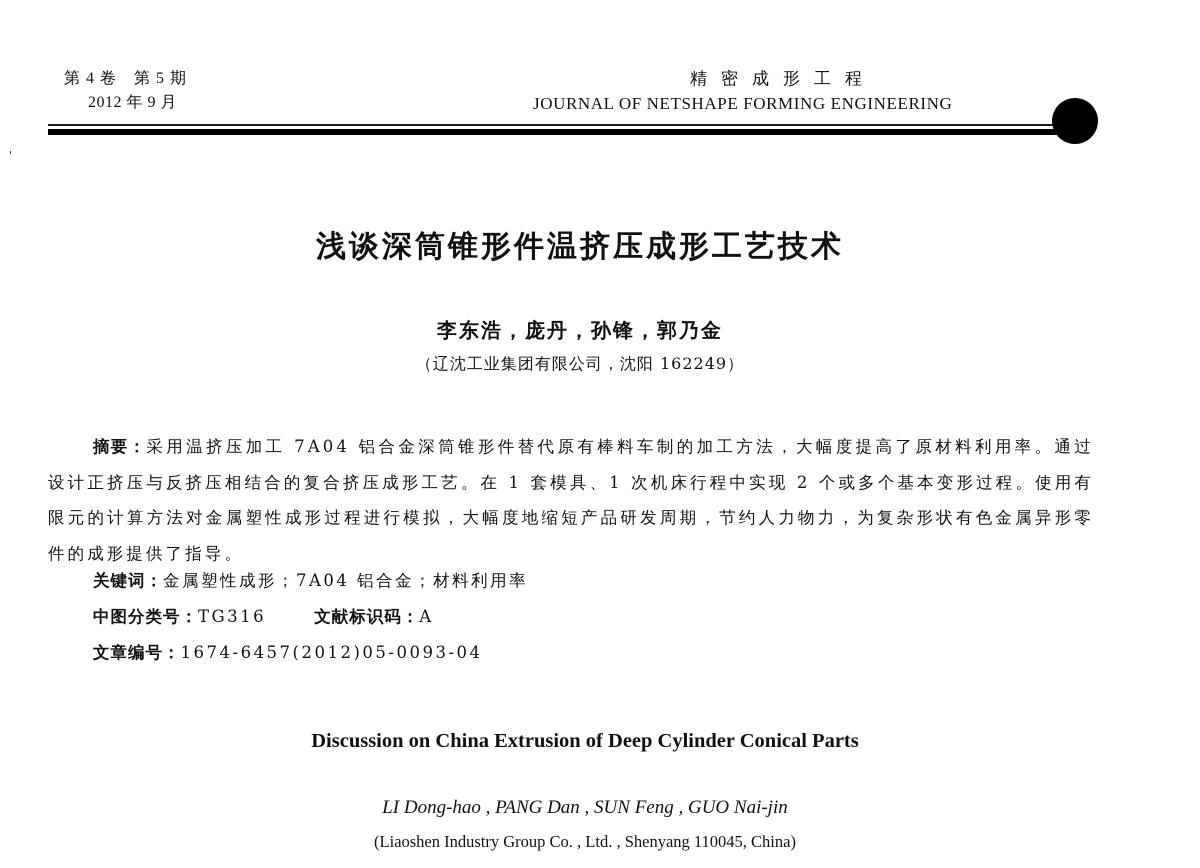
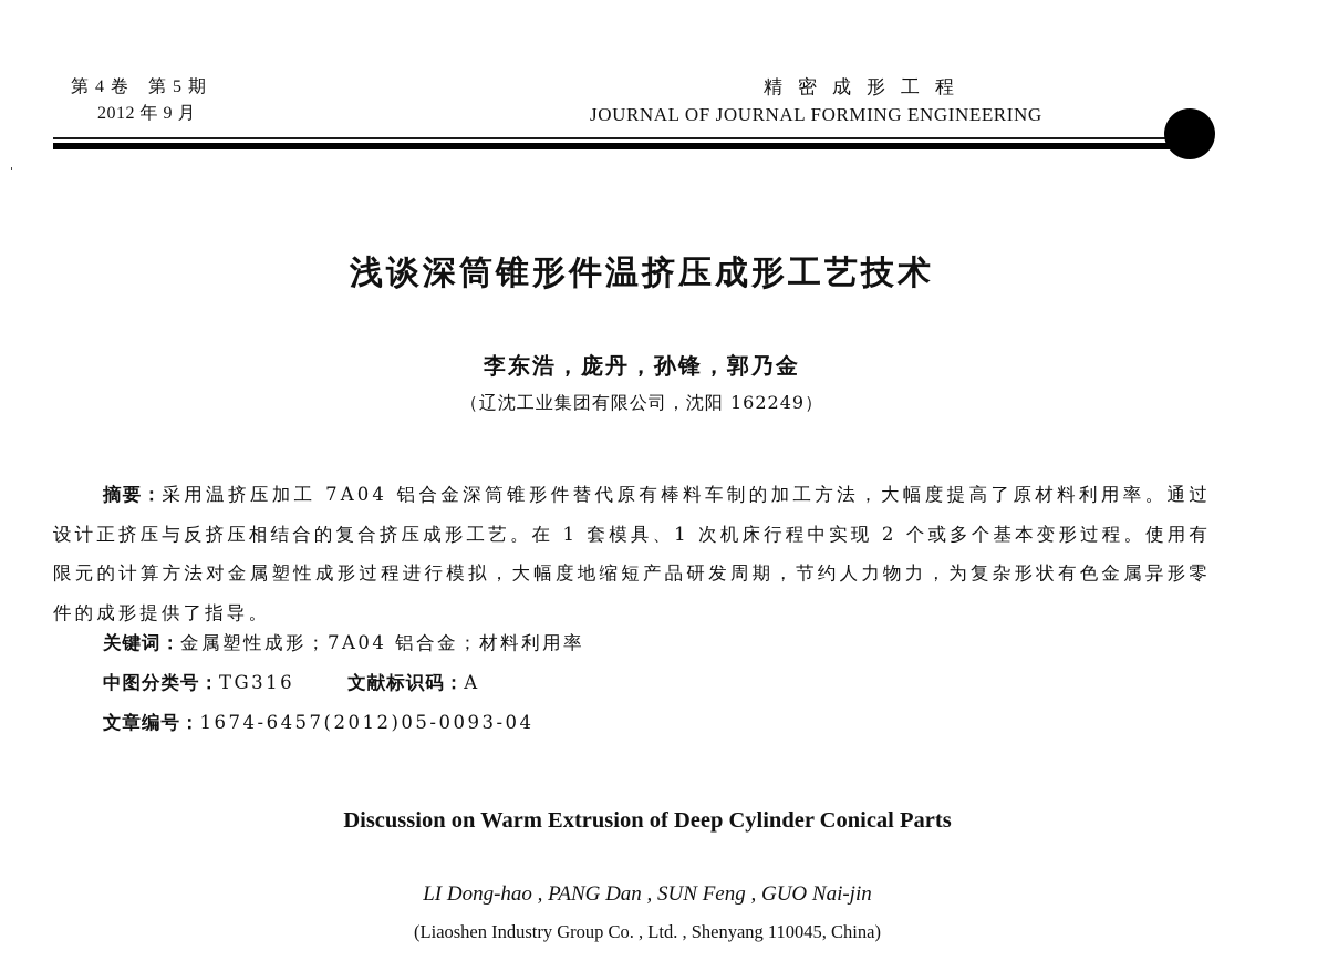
  第 4 卷 第 5 期
  2012 年 9 月
  精密成形工程
- JOURNAL OF NETSHAPE FORMING ENGINEERING
+ JOURNAL OF JOURNAL FORMING ENGINEERING
  浅谈深筒锥形件温挤压成形工艺技术
  李东浩，庞丹，孙锋，郭乃金
  （辽沈工业集团有限公司，沈阳 162249）
  摘要：采用温挤压加工 7A04 铝合金深筒锥形件替代原有棒料车制的加工方法，大幅度提高了原材料利用率。通过设计正挤压与反挤压相结合的复合挤压成形工艺。在 1 套模具、1 次机床行程中实现 2 个或多个基本变形过程。使用有限元的计算方法对金属塑性成形过程进行模拟，大幅度地缩短产品研发周期，节约人力物力，为复杂形状有色金属异形零件的成形提供了指导。
  关键词：金属塑性成形；7A04 铝合金；材料利用率
  中图分类号：TG316 文献标识码：A
  文章编号：1674-6457(2012)05-0093-04
- Discussion on China Extrusion of Deep Cylinder Conical Parts
+ Discussion on Warm Extrusion of Deep Cylinder Conical Parts
  LI Dong-hao , PANG Dan , SUN Feng , GUO Nai-jin
  (Liaoshen Industry Group Co. , Ltd. , Shenyang 110045, China)
